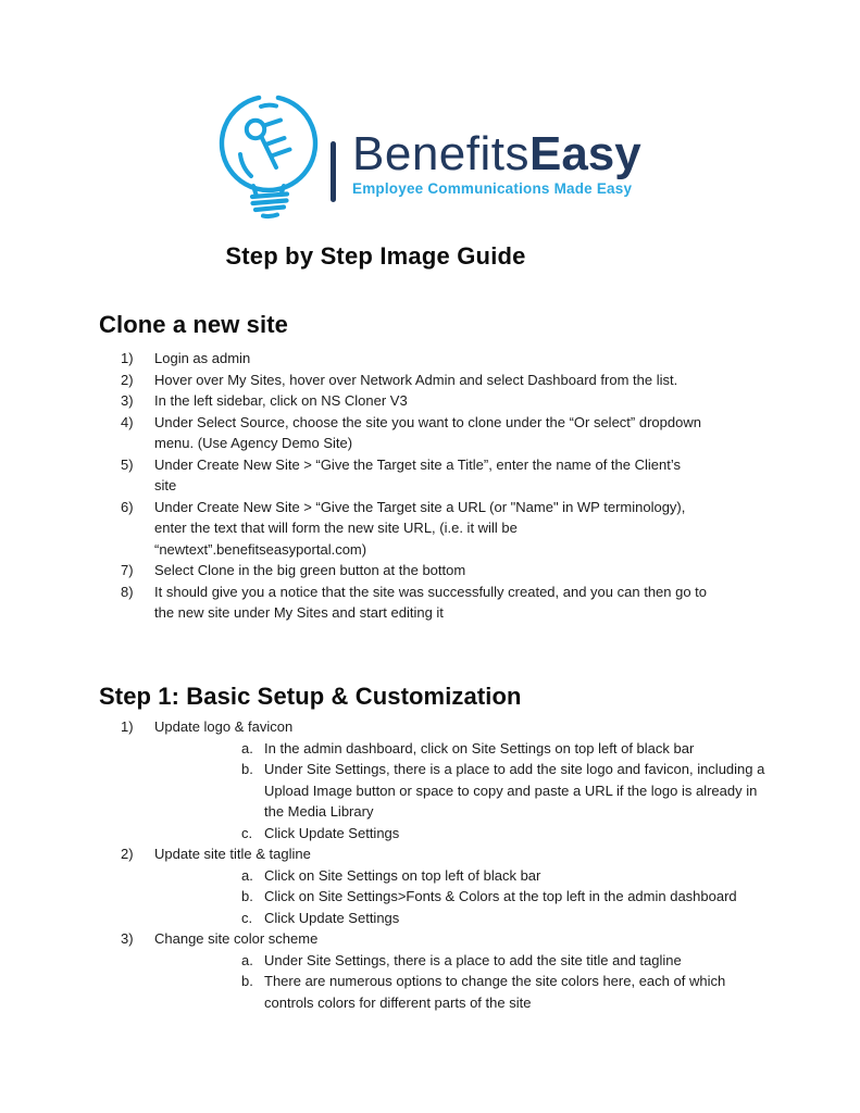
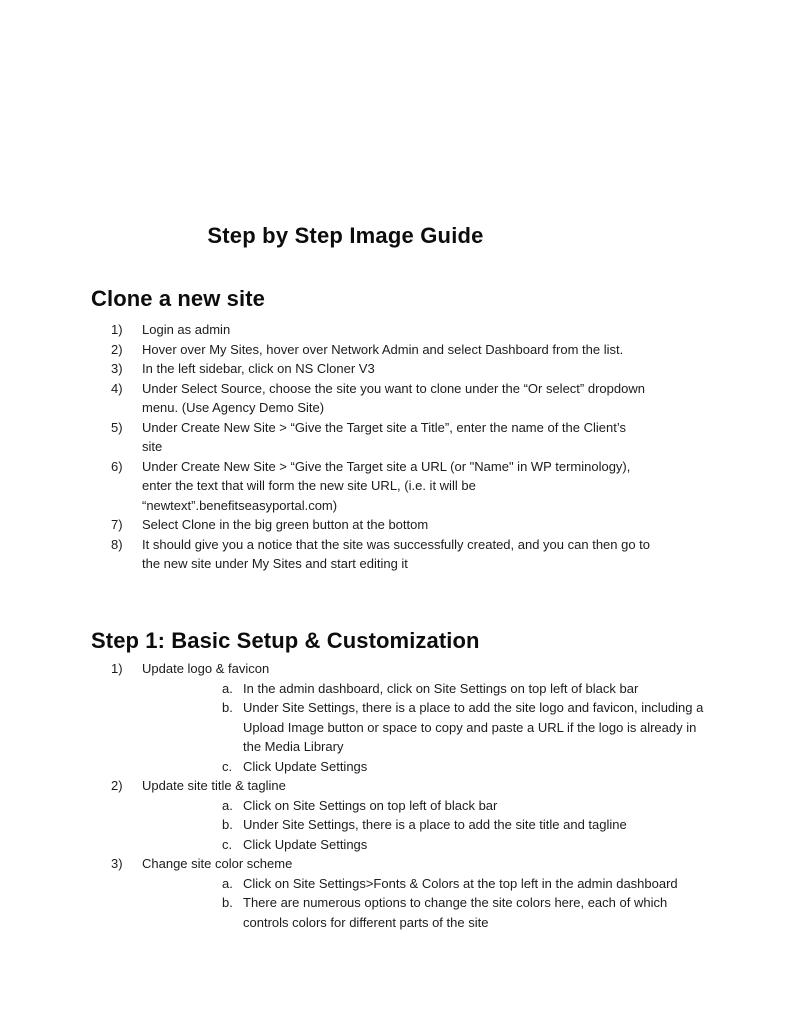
- BenefitsEasy
- Employee Communications Made Easy
  Step by Step Image Guide
  Clone a new site
  1)
  Login as admin
  2)
  Hover over My Sites, hover over Network Admin and select Dashboard from the list.
  3)
  In the left sidebar, click on NS Cloner V3
  4)
  Under Select Source, choose the site you want to clone under the “Or select” dropdown
  menu. (Use Agency Demo Site)
  5)
  Under Create New Site > “Give the Target site a Title”, enter the name of the Client’s
  site
  6)
  Under Create New Site > “Give the Target site a URL (or "Name" in WP terminology),
  enter the text that will form the new site URL, (i.e. it will be
  “newtext”.benefitseasyportal.com)
  7)
  Select Clone in the big green button at the bottom
  8)
  It should give you a notice that the site was successfully created, and you can then go to
  the new site under My Sites and start editing it
  Step 1: Basic Setup & Customization
  1)
  Update logo & favicon
  a.
  In the admin dashboard, click on Site Settings on top left of black bar
  b.
  Under Site Settings, there is a place to add the site logo and favicon, including a
  Upload Image button or space to copy and paste a URL if the logo is already in
  the Media Library
  c.
  Click Update Settings
  2)
  Update site title & tagline
  a.
  Click on Site Settings on top left of black bar
  b.
- Click on Site Settings>Fonts & Colors at the top left in the admin dashboard
+ Under Site Settings, there is a place to add the site title and tagline
  c.
  Click Update Settings
  3)
  Change site color scheme
  a.
- Under Site Settings, there is a place to add the site title and tagline
+ Click on Site Settings>Fonts & Colors at the top left in the admin dashboard
  b.
  There are numerous options to change the site colors here, each of which
  controls colors for different parts of the site
